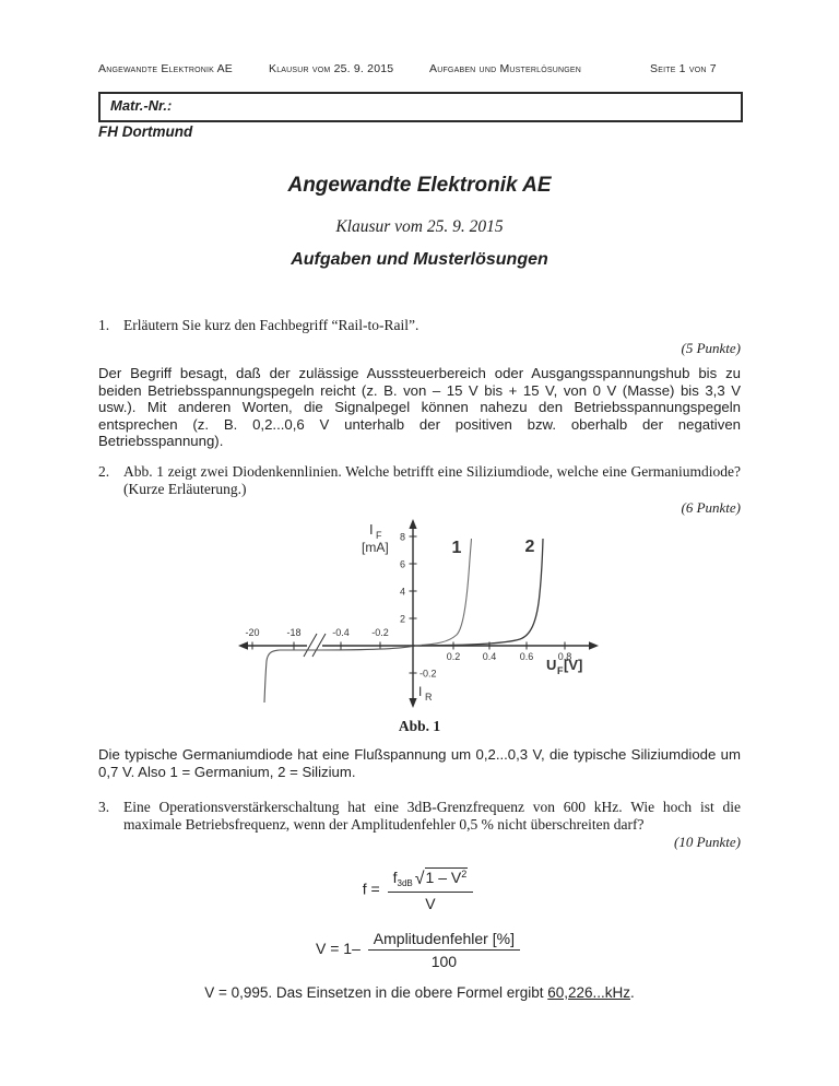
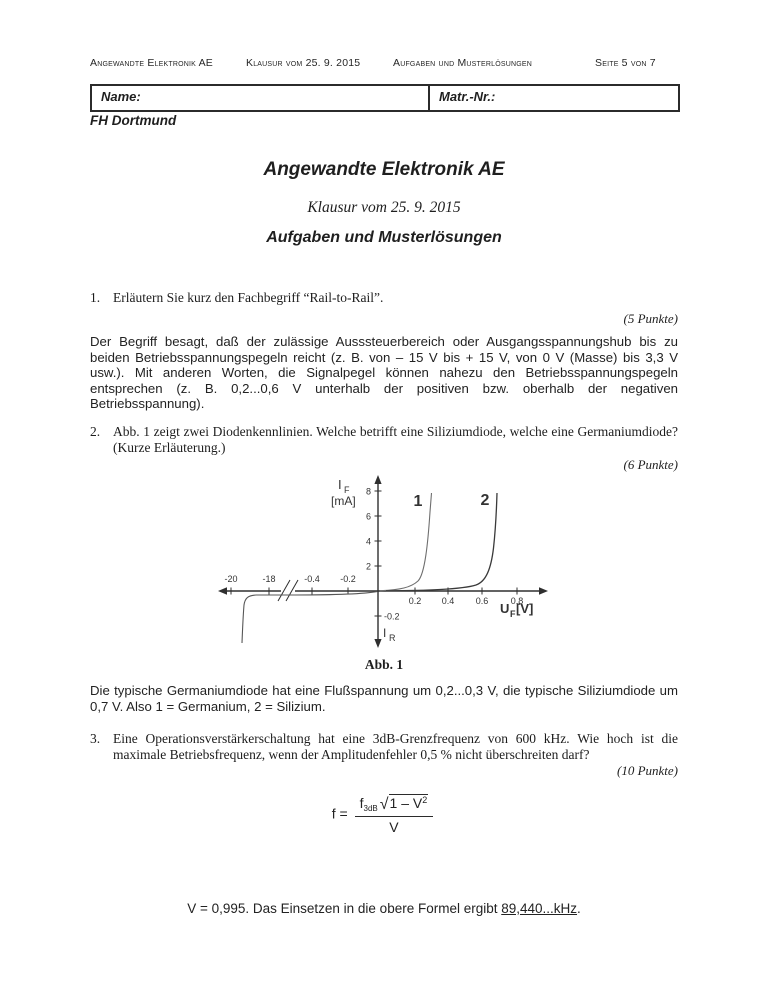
  Angewandte Elektronik AE
  Klausur vom 25. 9. 2015
  Aufgaben und Musterlösungen
- Seite 1 von 7
+ Seite 5 von 7
+ Name:
  Matr.-Nr.:
  FH Dortmund
  Angewandte Elektronik AE
  Klausur vom 25. 9. 2015
  Aufgaben und Musterlösungen
  1.
  Erläutern Sie kurz den Fachbegriff “Rail-to-Rail”.
  (5 Punkte)
  Der Begriff besagt, daß der zulässige Ausssteuerbereich oder Ausgangsspannungshub bis zu beiden Betriebsspannungspegeln reicht (z. B. von – 15 V bis + 15 V, von 0 V (Masse) bis 3,3 V usw.). Mit anderen Worten, die Signalpegel können nahezu den Betriebsspannungspegeln entsprechen (z. B. 0,2...0,6 V unterhalb der positiven bzw. oberhalb der negativen Betriebsspannung).
  2.
  Abb. 1 zeigt zwei Diodenkennlinien. Welche betrifft eine Siliziumdiode, welche eine Germaniumdiode? (Kurze Erläuterung.)
  (6 Punkte)
  8
  6
  4
  2
  -0.2
  0.2
  0.4
  0.6
  0.8
  -20
  -18
  -0.4
  -0.2
  I
  F
  [mA]
  U
  F
  [V]
  I
  R
  1
  2
  Abb. 1
  Die typische Germaniumdiode hat eine Flußspannung um 0,2...0,3 V, die typische Siliziumdiode um 0,7 V. Also 1 = Germanium, 2 = Silizium.
  3.
  Eine Operationsverstärkerschaltung hat eine 3dB-Grenzfrequenz von 600 kHz. Wie hoch ist die maximale Betriebsfrequenz, wenn der Amplitudenfehler 0,5 % nicht überschreiten darf?
  (10 Punkte)
  f =
  f3dB √1 – V2
  V
- V = 1–
- Amplitudenfehler [%]
- 100
- V = 0,995. Das Einsetzen in die obere Formel ergibt 60,226...kHz.
+ V = 0,995. Das Einsetzen in die obere Formel ergibt 89,440...kHz.
